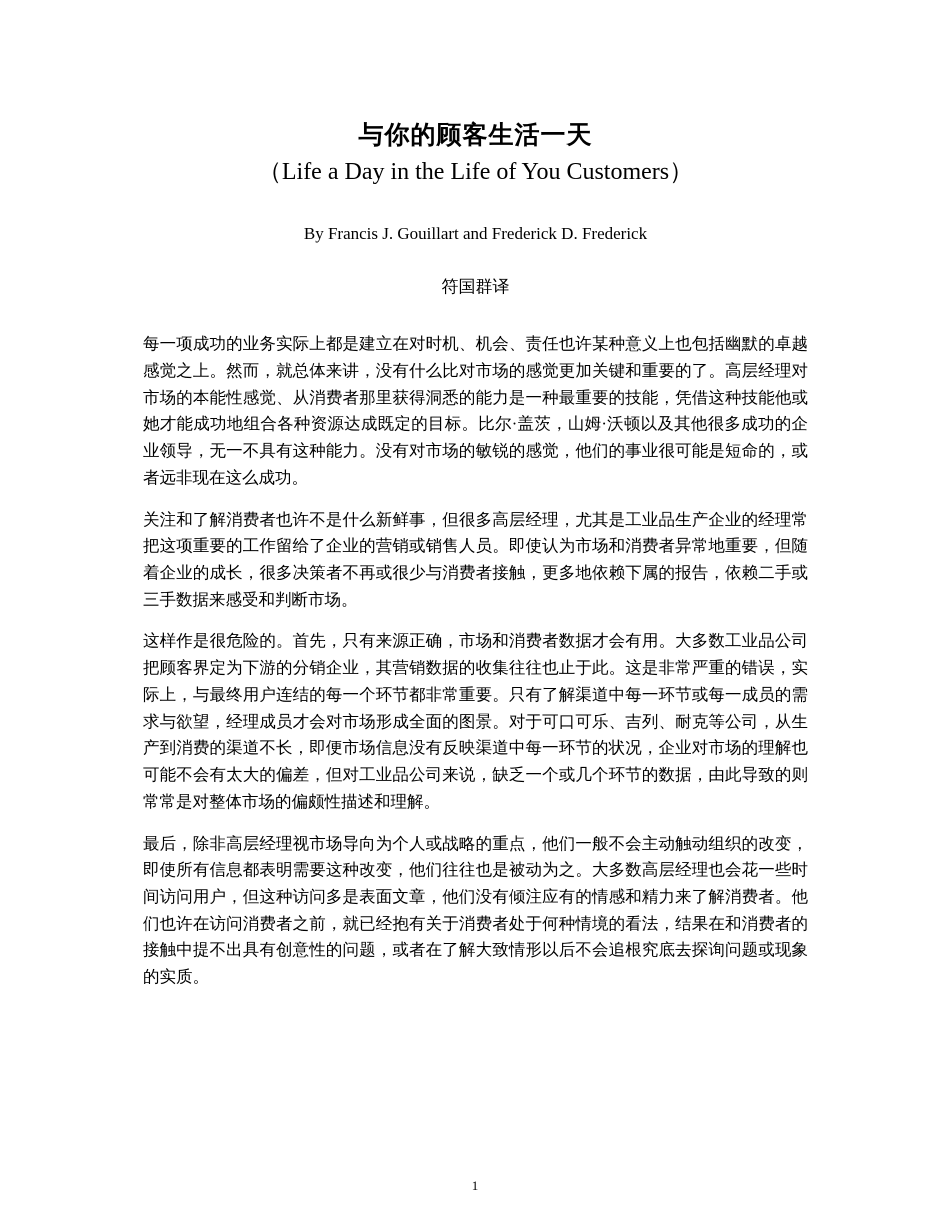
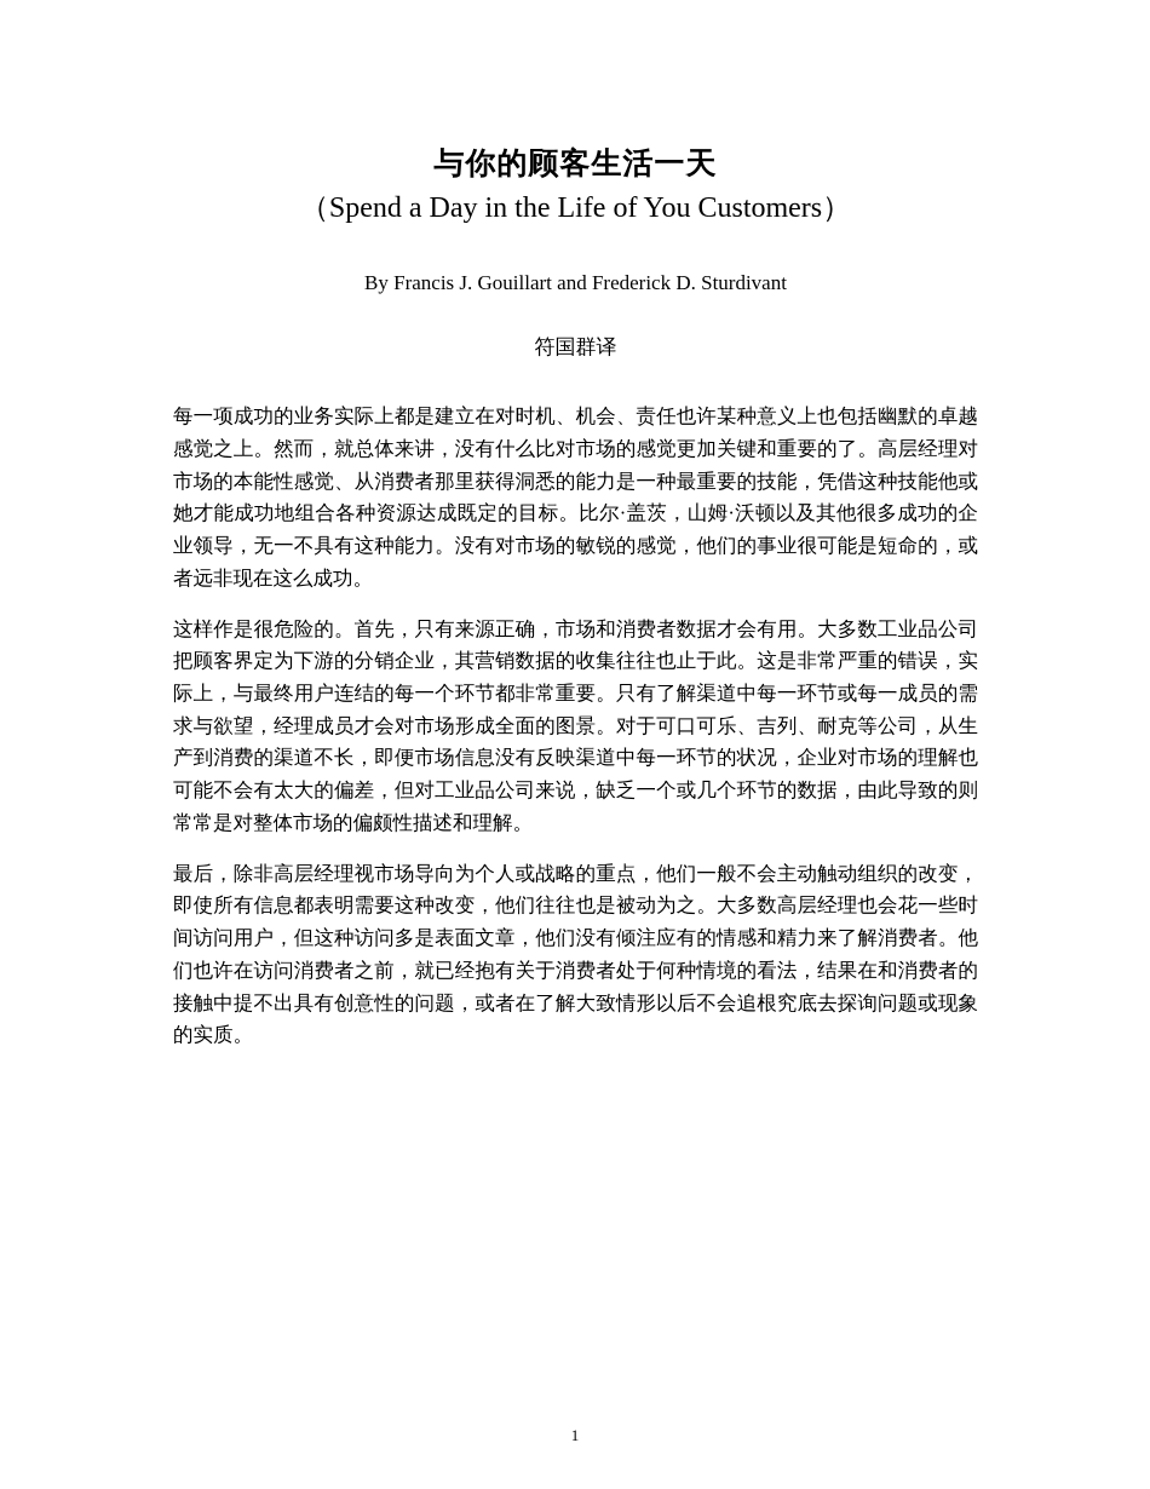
  与你的顾客生活一天
- （Life a Day in the Life of You Customers）
+ （Spend a Day in the Life of You Customers）
- By Francis J. Gouillart and Frederick D. Frederick
+ By Francis J. Gouillart and Frederick D. Sturdivant
  符国群译
  每一项成功的业务实际上都是建立在对时机、机会、责任也许某种意义上也包括幽默的卓越感觉之上。然而，就总体来讲，没有什么比对市场的感觉更加关键和重要的了。高层经理对市场的本能性感觉、从消费者那里获得洞悉的能力是一种最重要的技能，凭借这种技能他或她才能成功地组合各种资源达成既定的目标。比尔·盖茨，山姆·沃顿以及其他很多成功的企业领导，无一不具有这种能力。没有对市场的敏锐的感觉，他们的事业很可能是短命的，或者远非现在这么成功。
- 关注和了解消费者也许不是什么新鲜事，但很多高层经理，尤其是工业品生产企业的经理常把这项重要的工作留给了企业的营销或销售人员。即使认为市场和消费者异常地重要，但随着企业的成长，很多决策者不再或很少与消费者接触，更多地依赖下属的报告，依赖二手或三手数据来感受和判断市场。
  这样作是很危险的。首先，只有来源正确，市场和消费者数据才会有用。大多数工业品公司把顾客界定为下游的分销企业，其营销数据的收集往往也止于此。这是非常严重的错误，实际上，与最终用户连结的每一个环节都非常重要。只有了解渠道中每一环节或每一成员的需求与欲望，经理成员才会对市场形成全面的图景。对于可口可乐、吉列、耐克等公司，从生产到消费的渠道不长，即便市场信息没有反映渠道中每一环节的状况，企业对市场的理解也可能不会有太大的偏差，但对工业品公司来说，缺乏一个或几个环节的数据，由此导致的则常常是对整体市场的偏颇性描述和理解。
  最后，除非高层经理视市场导向为个人或战略的重点，他们一般不会主动触动组织的改变，即使所有信息都表明需要这种改变，他们往往也是被动为之。大多数高层经理也会花一些时间访问用户，但这种访问多是表面文章，他们没有倾注应有的情感和精力来了解消费者。他们也许在访问消费者之前，就已经抱有关于消费者处于何种情境的看法，结果在和消费者的接触中提不出具有创意性的问题，或者在了解大致情形以后不会追根究底去探询问题或现象的实质。
  1
